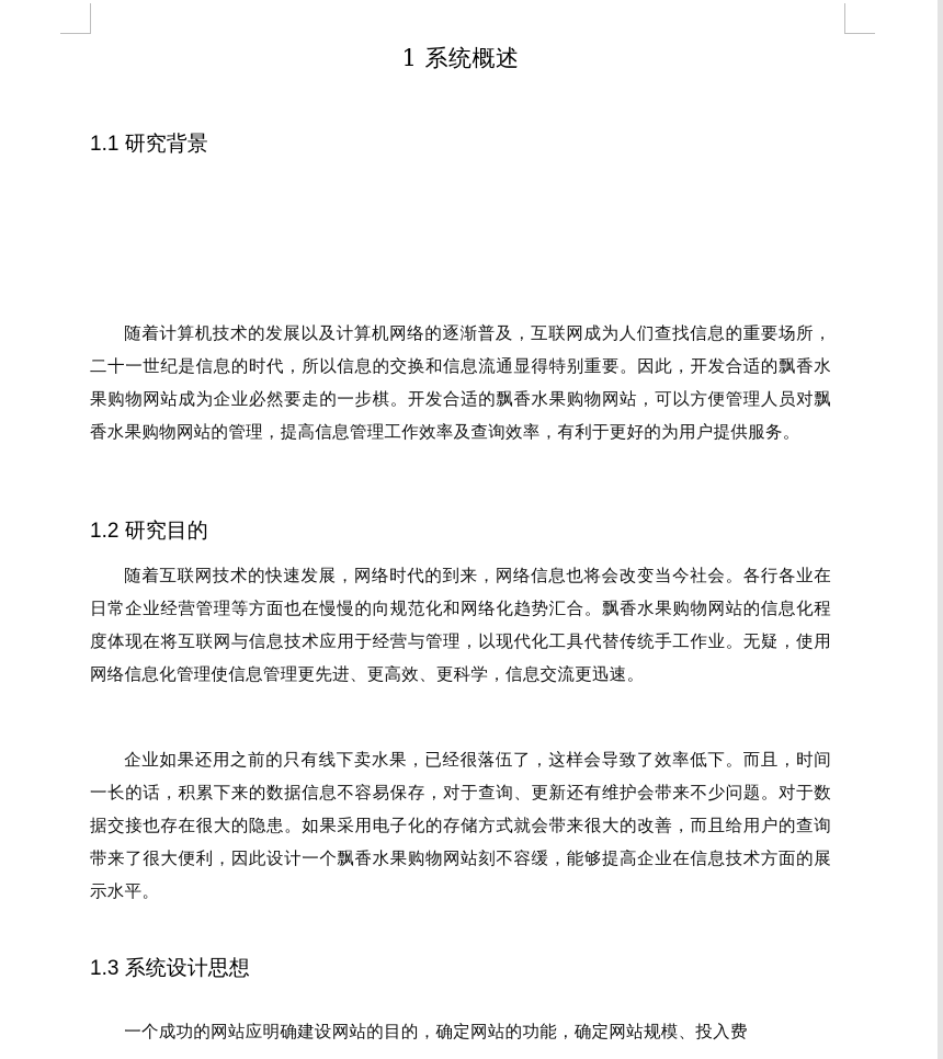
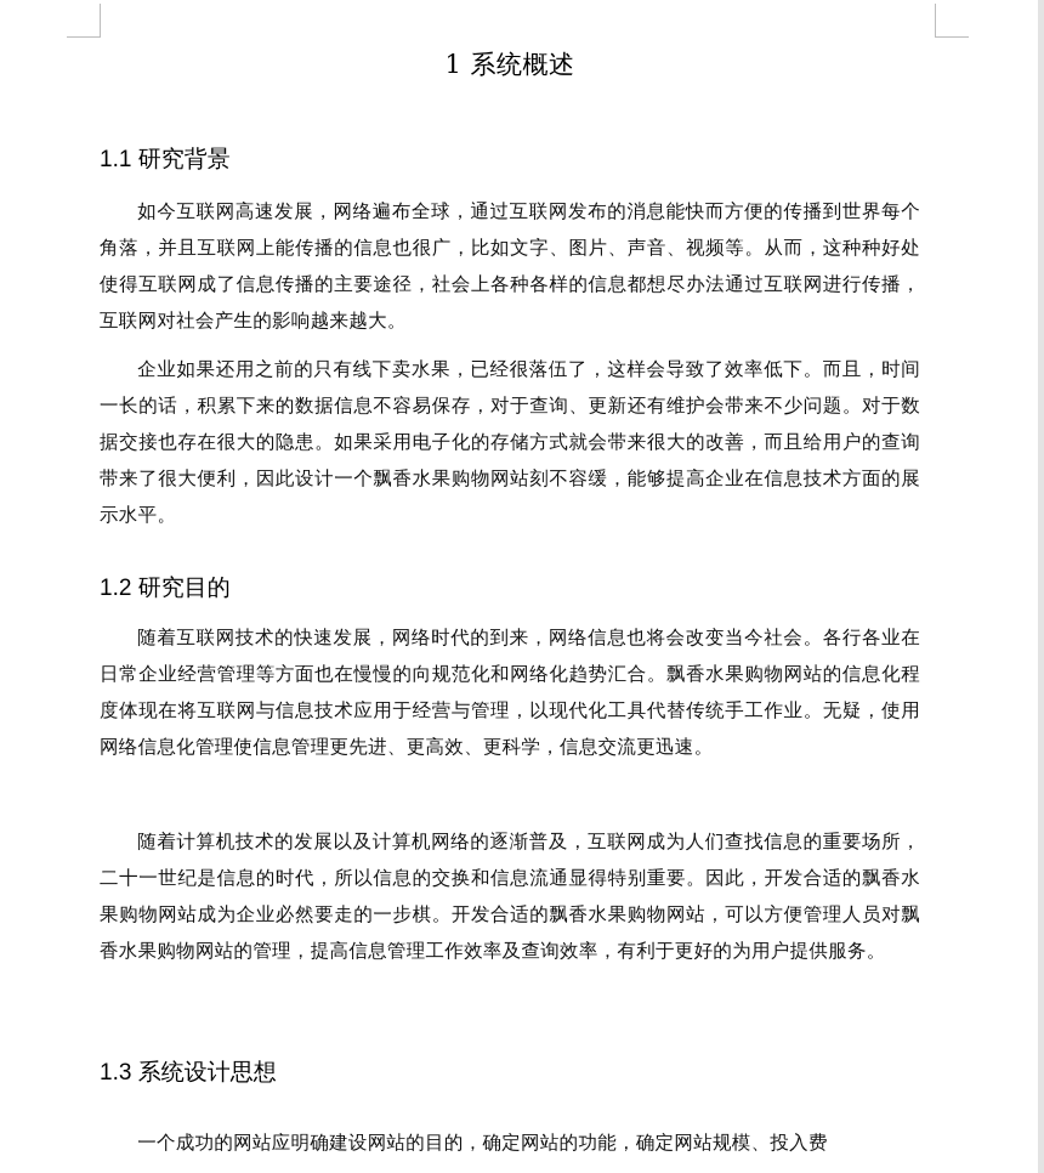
  1 系统概述
  1.1 研究背景
+ 如今互联网高速发展，网络遍布全球，通过互联网发布的消息能快而方便的传播到世界每个角落，并且互联网上能传播的信息也很广，比如文字、图片、声音、视频等。从而，这种种好处使得互联网成了信息传播的主要途径，社会上各种各样的信息都想尽办法通过互联网进行传播，互联网对社会产生的影响越来越大。
- 随着计算机技术的发展以及计算机网络的逐渐普及，互联网成为人们查找信息的重要场所，二十一世纪是信息的时代，所以信息的交换和信息流通显得特别重要。因此，开发合适的飘香水果购物网站成为企业必然要走的一步棋。开发合适的飘香水果购物网站，可以方便管理人员对飘香水果购物网站的管理，提高信息管理工作效率及查询效率，有利于更好的为用户提供服务。
+ 企业如果还用之前的只有线下卖水果，已经很落伍了，这样会导致了效率低下。而且，时间一长的话，积累下来的数据信息不容易保存，对于查询、更新还有维护会带来不少问题。对于数据交接也存在很大的隐患。如果采用电子化的存储方式就会带来很大的改善，而且给用户的查询带来了很大便利，因此设计一个飘香水果购物网站刻不容缓，能够提高企业在信息技术方面的展示水平。
  1.2 研究目的
  随着互联网技术的快速发展，网络时代的到来，网络信息也将会改变当今社会。各行各业在日常企业经营管理等方面也在慢慢的向规范化和网络化趋势汇合。飘香水果购物网站的信息化程度体现在将互联网与信息技术应用于经营与管理，以现代化工具代替传统手工作业。无疑，使用网络信息化管理使信息管理更先进、更高效、更科学，信息交流更迅速。
- 企业如果还用之前的只有线下卖水果，已经很落伍了，这样会导致了效率低下。而且，时间一长的话，积累下来的数据信息不容易保存，对于查询、更新还有维护会带来不少问题。对于数据交接也存在很大的隐患。如果采用电子化的存储方式就会带来很大的改善，而且给用户的查询带来了很大便利，因此设计一个飘香水果购物网站刻不容缓，能够提高企业在信息技术方面的展示水平。
+ 随着计算机技术的发展以及计算机网络的逐渐普及，互联网成为人们查找信息的重要场所，二十一世纪是信息的时代，所以信息的交换和信息流通显得特别重要。因此，开发合适的飘香水果购物网站成为企业必然要走的一步棋。开发合适的飘香水果购物网站，可以方便管理人员对飘香水果购物网站的管理，提高信息管理工作效率及查询效率，有利于更好的为用户提供服务。
  1.3 系统设计思想
  一个成功的网站应明确建设网站的目的，确定网站的功能，确定网站规模、投入费
